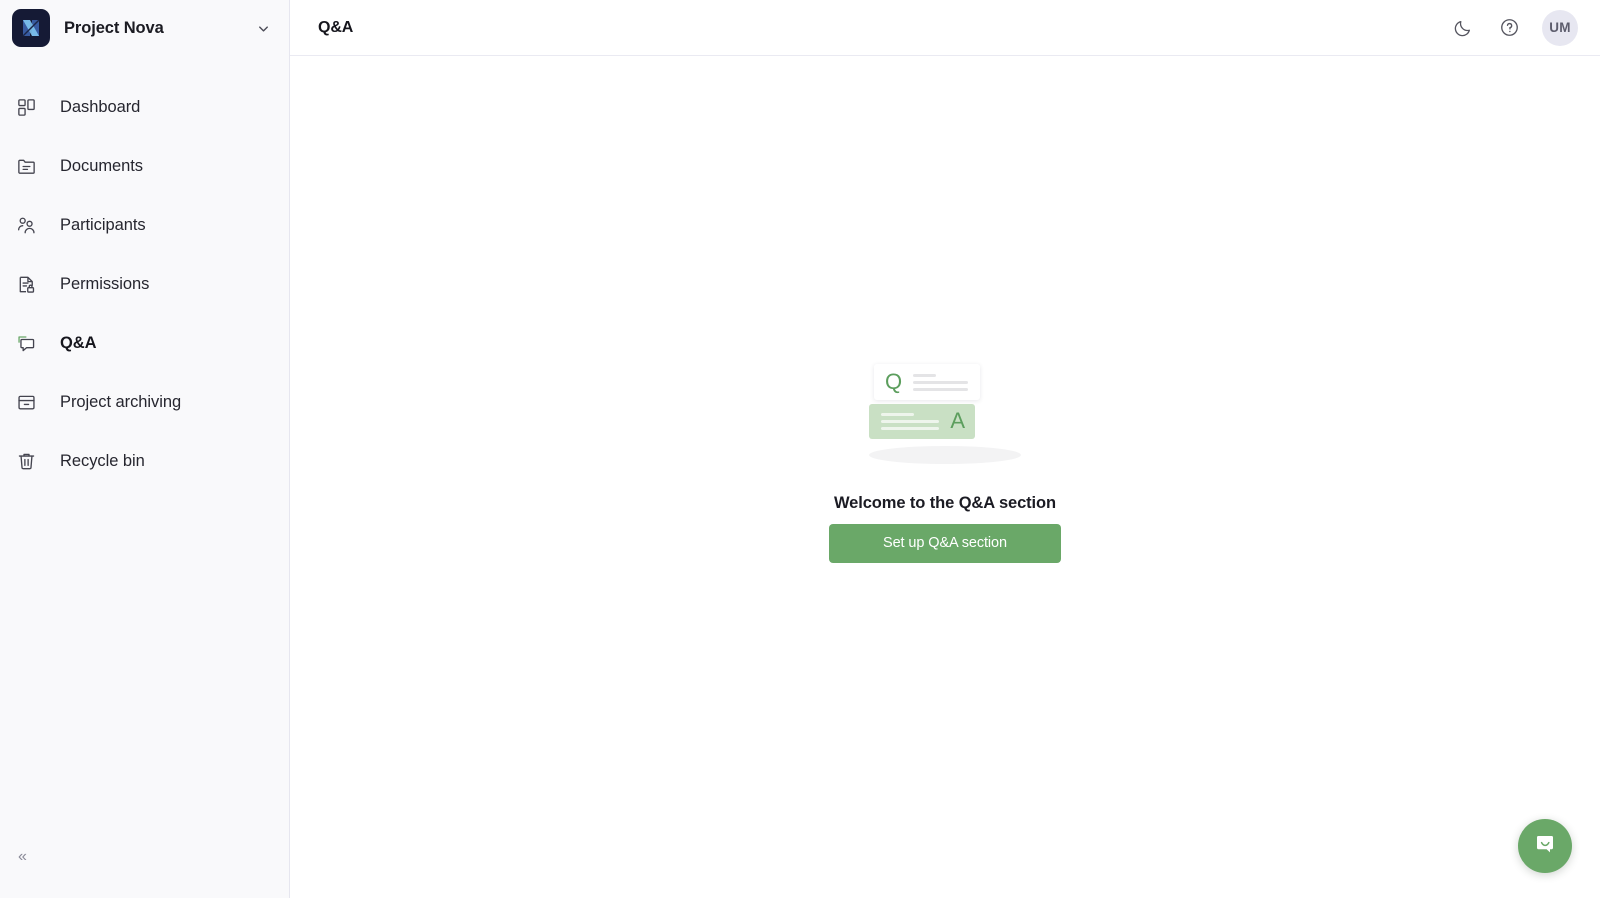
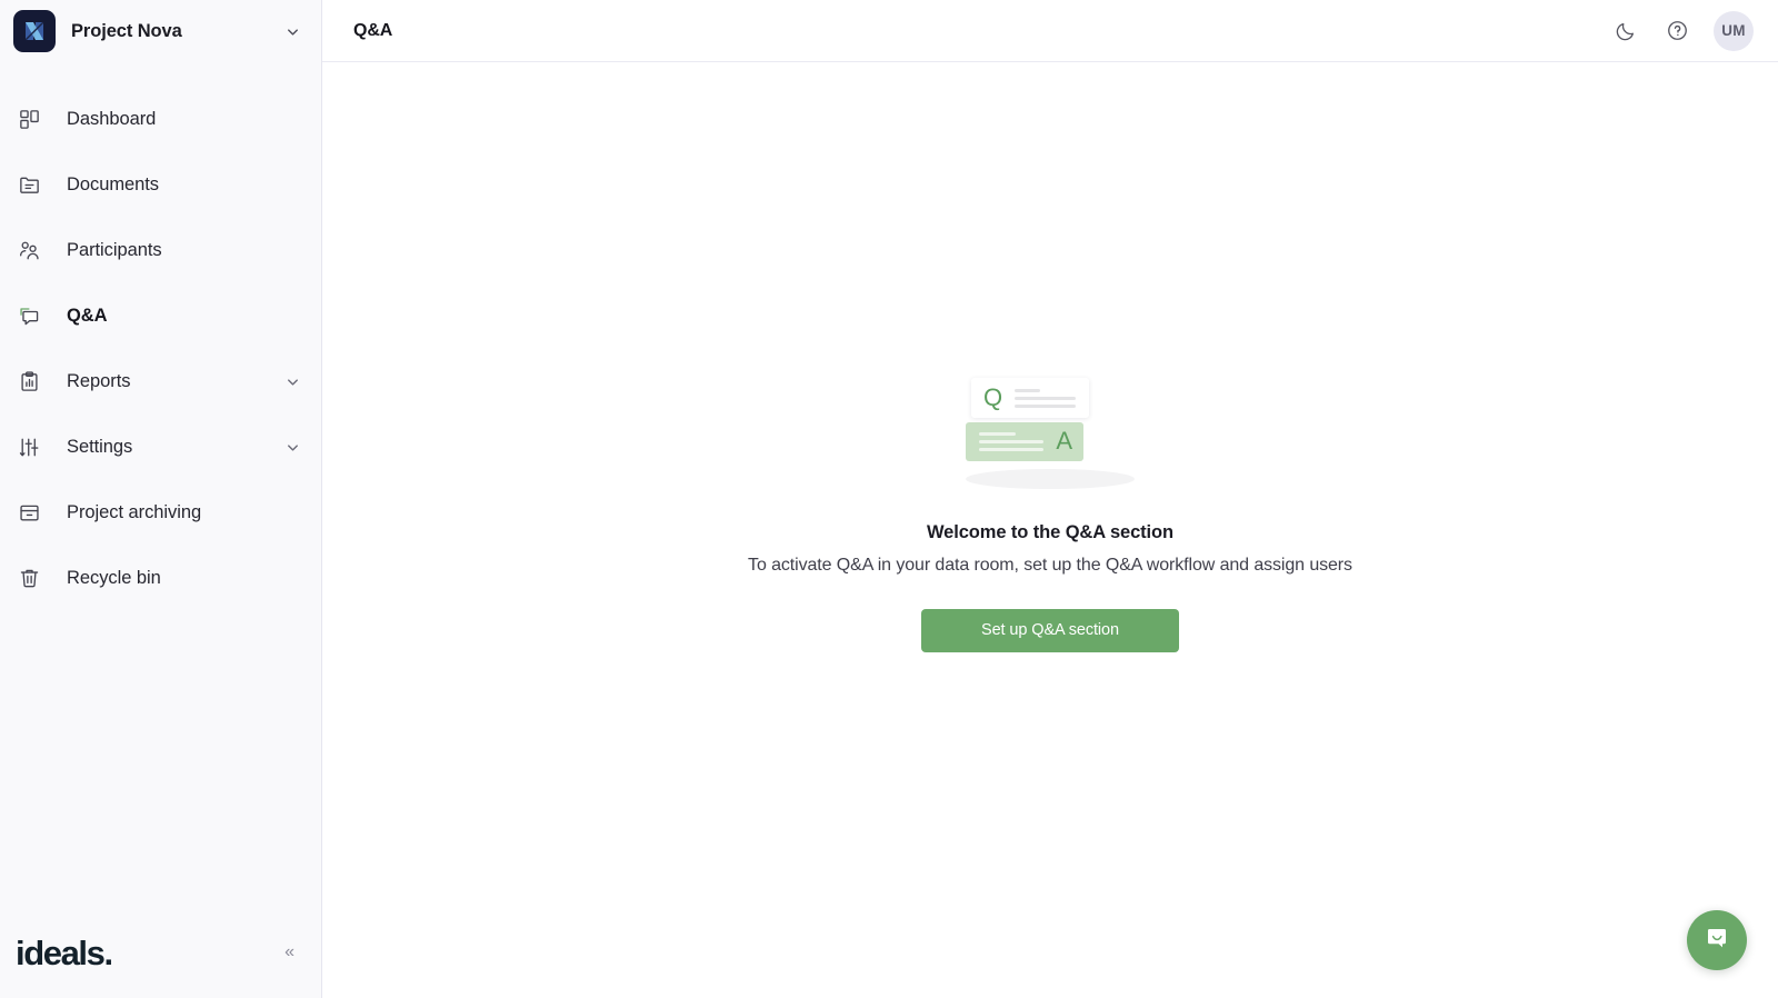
  Project Nova
  Dashboard
  Documents
  Participants
- Permissions
  Q&A
+ Reports
+ Settings
  Project archiving
  Recycle bin
+ ideals.
  «
  Q&A
  UM
  Q
  A
  Welcome to the Q&A section
+ To activate Q&A in your data room, set up the Q&A workflow and assign users
  Set up Q&A section
